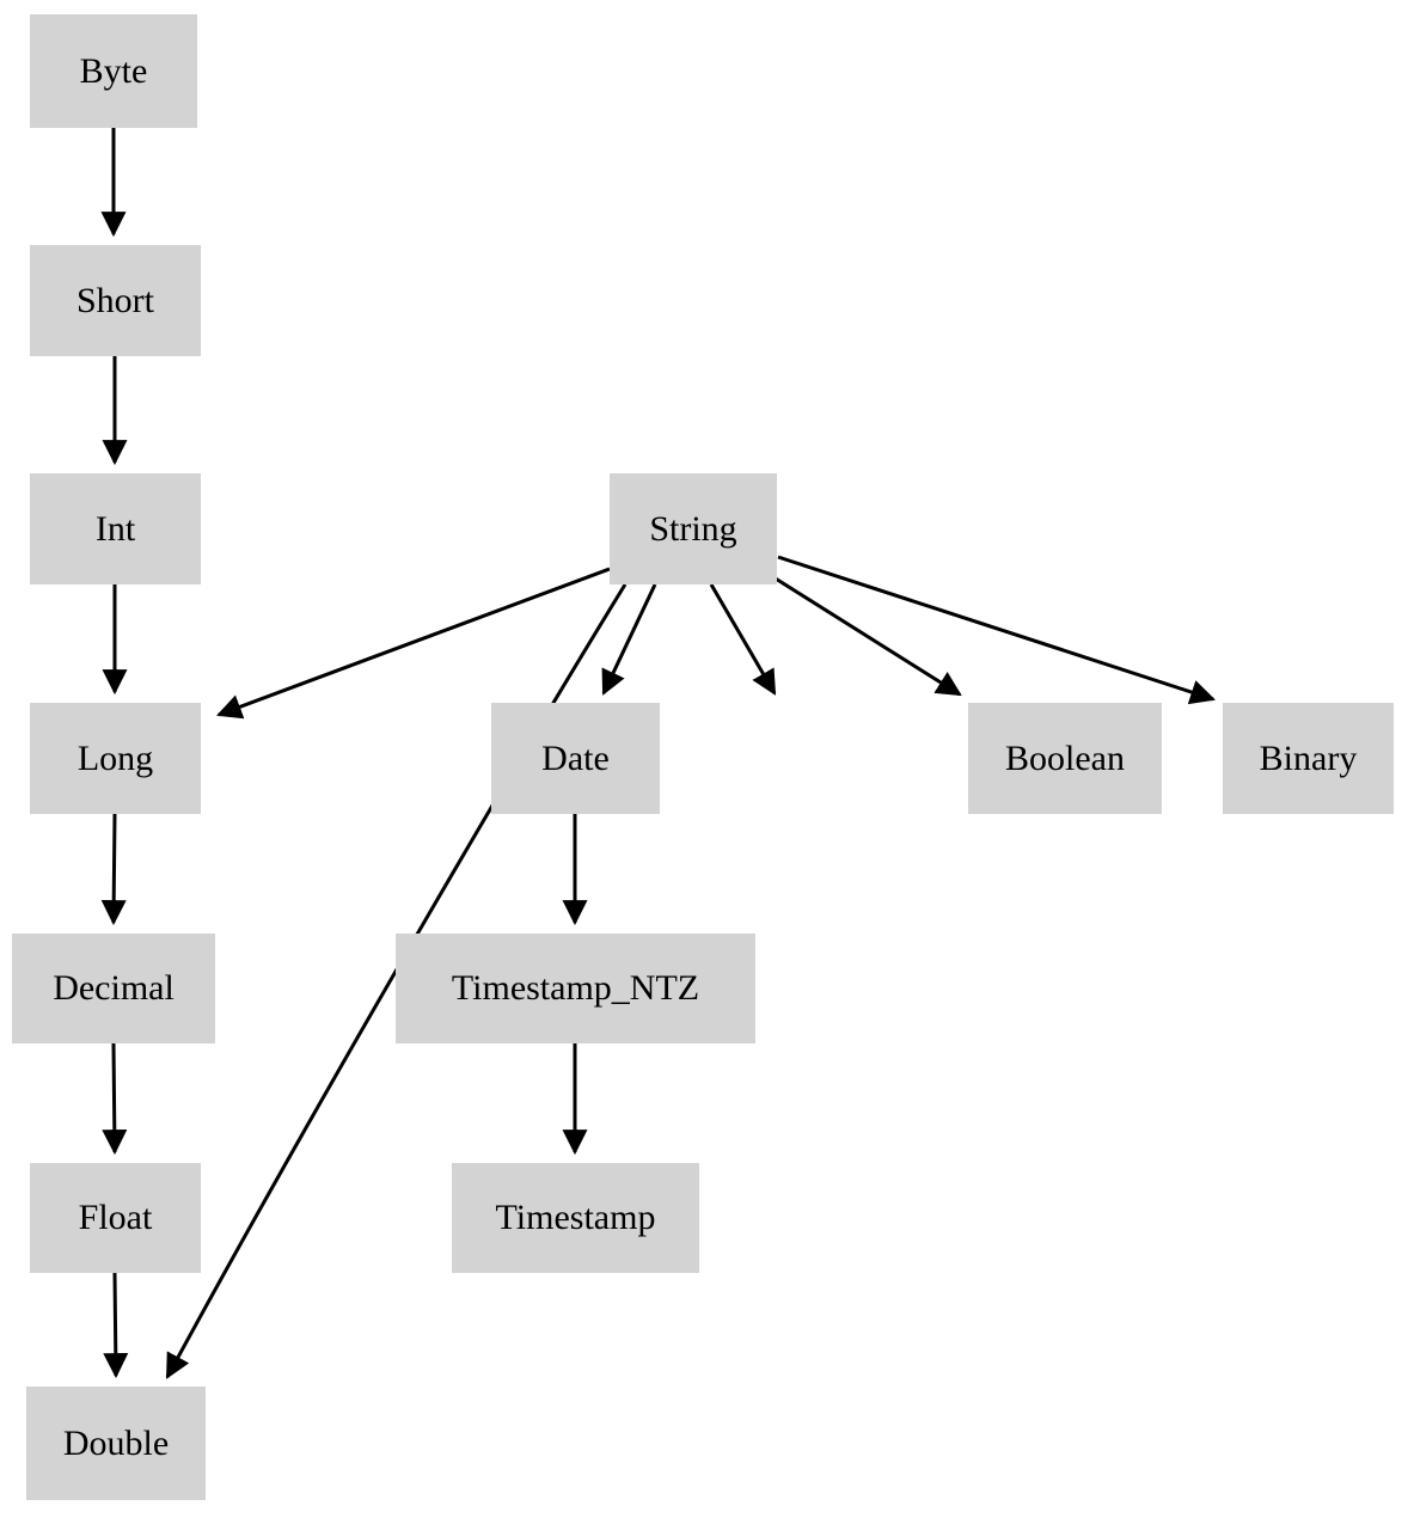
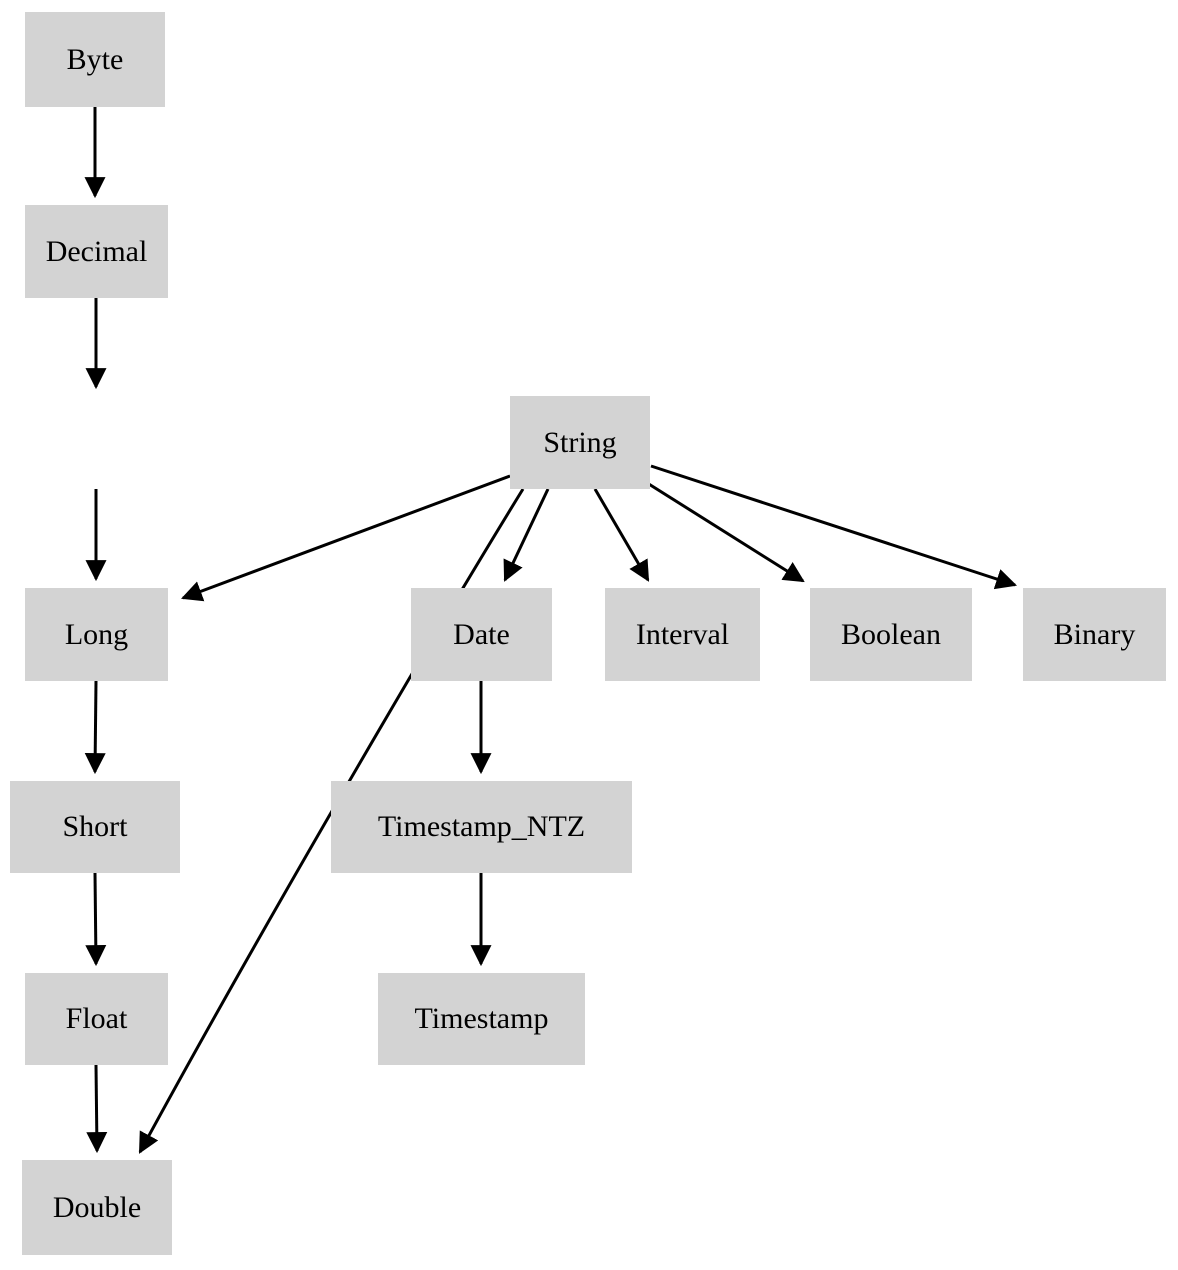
  Byte
- Short
+ Decimal
- Int
  Long
- Decimal
+ Short
  Float
  Double
  String
  Date
+ Interval
  Boolean
  Binary
  Timestamp_NTZ
  Timestamp
